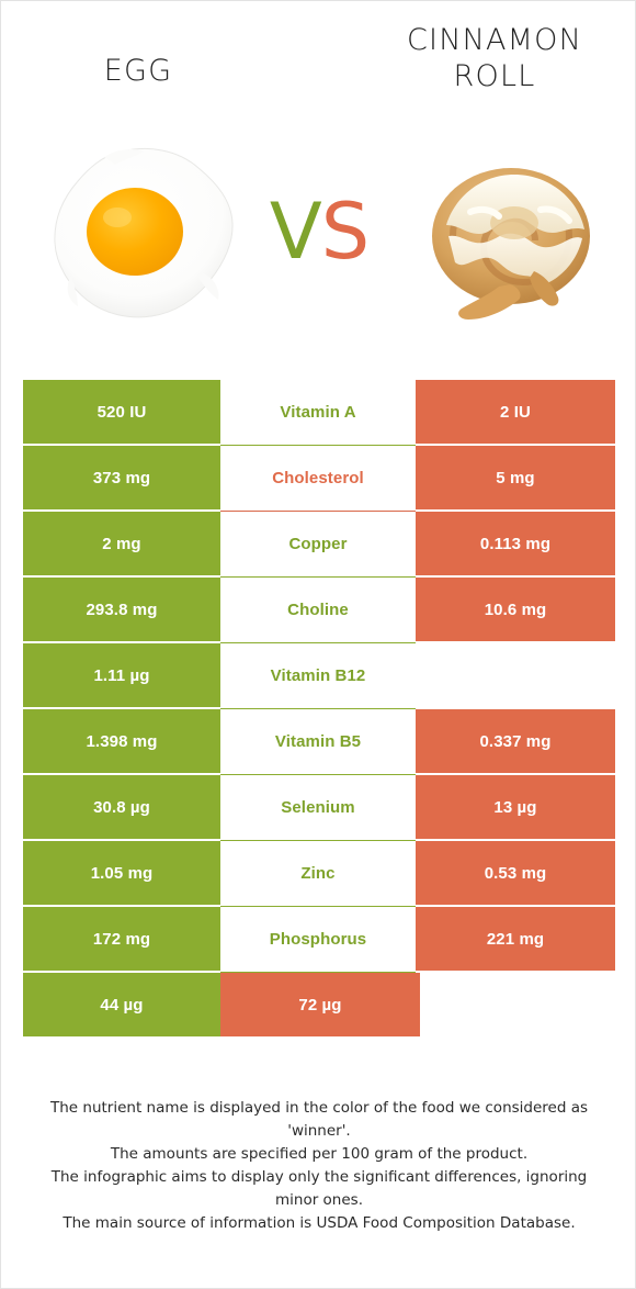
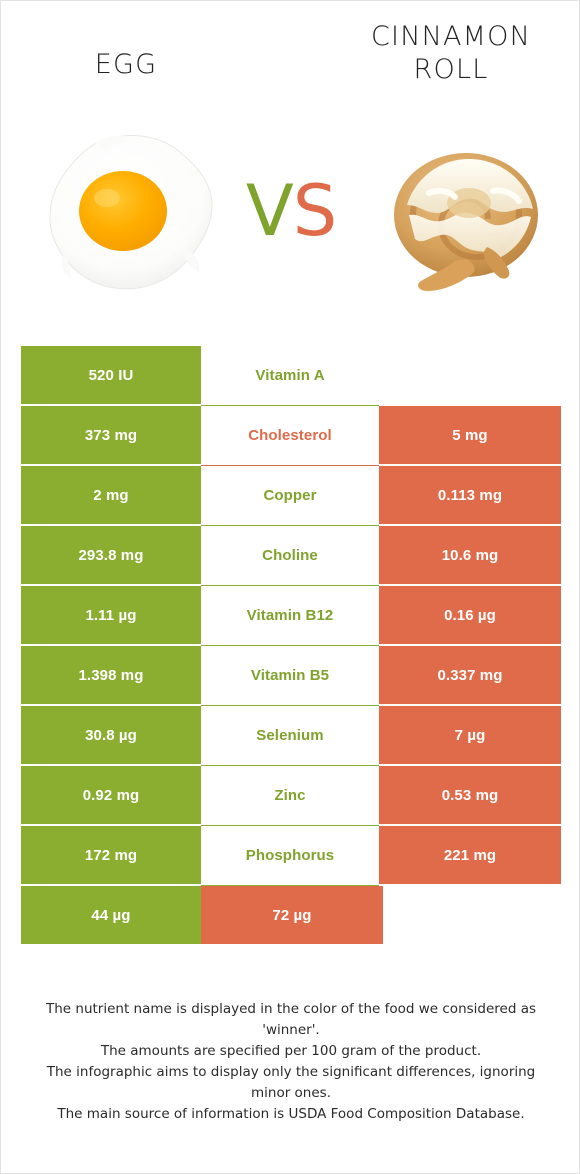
  EGG
  CINNAMON ROLL
  VS
  520 IU
  Vitamin A
- 2 IU
  373 mg
  Cholesterol
  5 mg
  2 mg
  Copper
  0.113 mg
  293.8 mg
  Choline
  10.6 mg
  1.11 µg
  Vitamin B12
+ 0.16 µg
  1.398 mg
  Vitamin B5
  0.337 mg
  30.8 µg
  Selenium
- 13 µg
+ 7 µg
- 1.05 mg
+ 0.92 mg
  Zinc
  0.53 mg
  172 mg
  Phosphorus
  221 mg
  44 µg
  72 µg
  The nutrient name is displayed in the color of the food we considered as 'winner'.
  The amounts are specified per 100 gram of the product.
  The infographic aims to display only the significant differences, ignoring minor ones.
  The main source of information is USDA Food Composition Database.
